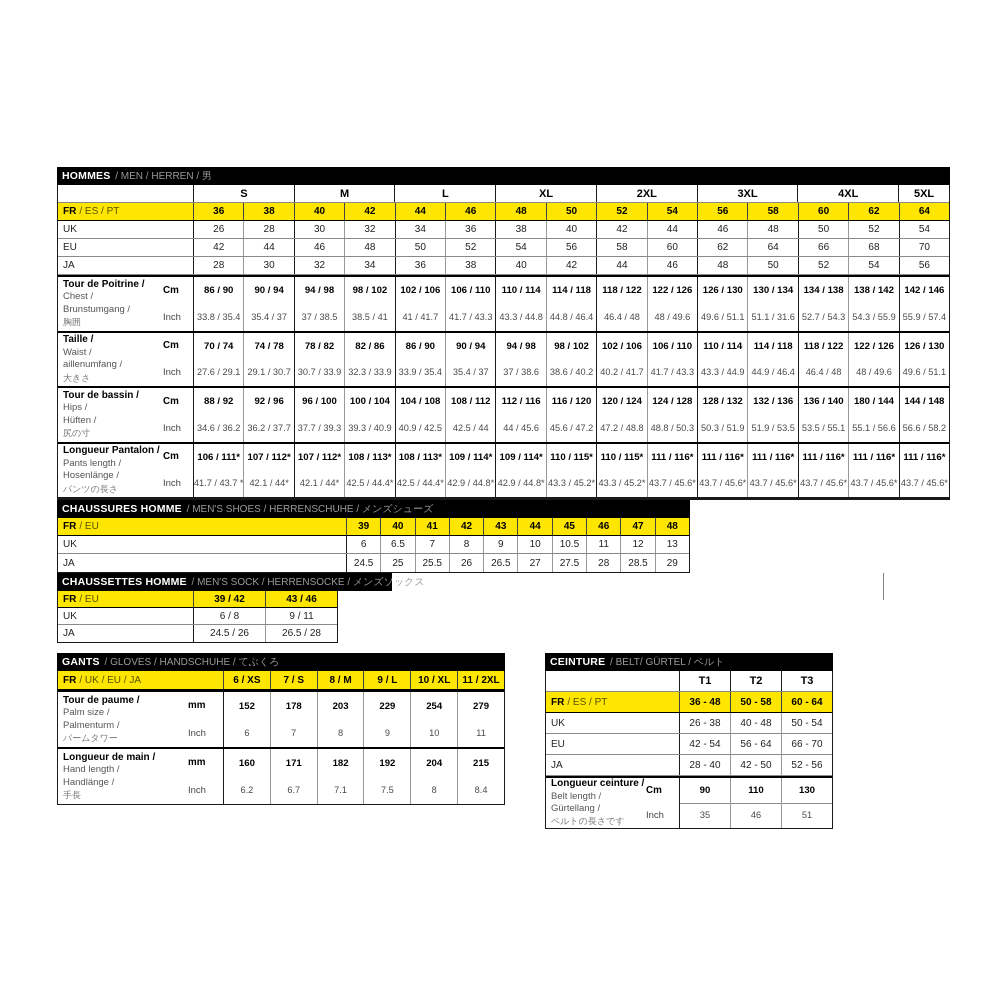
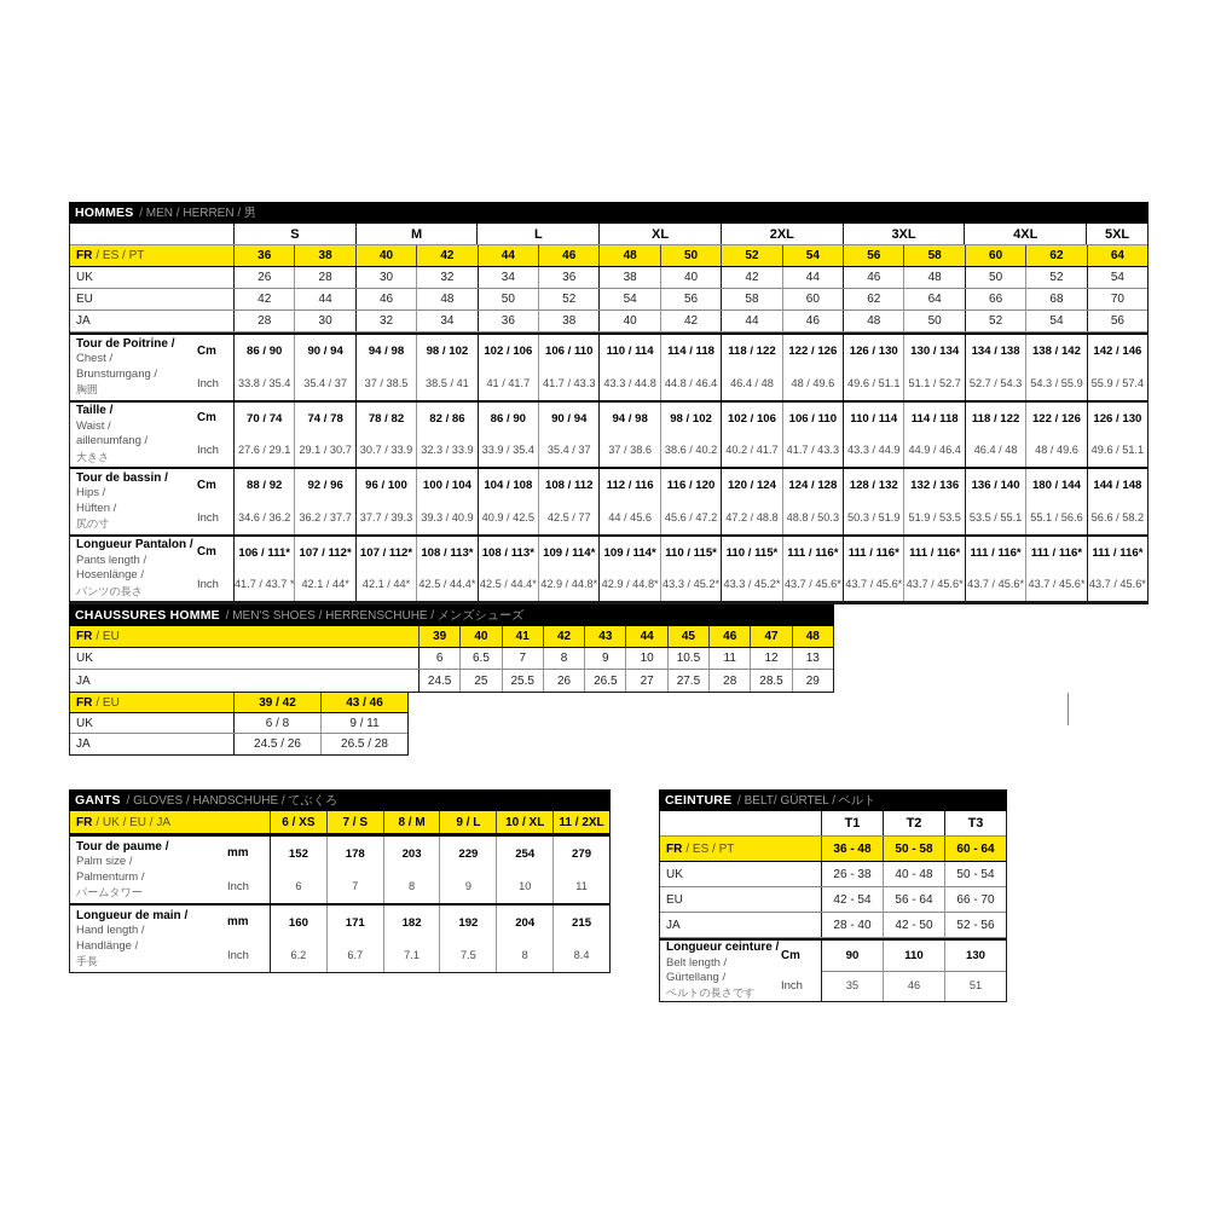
  HOMMES
  / MEN / HERREN / 男
  S
  M
  L
  XL
  2XL
  3XL
  4XL
  5XL
  FR
  / ES / PT
  36
  38
  40
  42
  44
  46
  48
  50
  52
  54
  56
  58
  60
  62
  64
  UK
  26
  28
  30
  32
  34
  36
  38
  40
  42
  44
  46
  48
  50
  52
  54
  EU
  42
  44
  46
  48
  50
  52
  54
  56
  58
  60
  62
  64
  66
  68
  70
  JA
  28
  30
  32
  34
  36
  38
  40
  42
  44
  46
  48
  50
  52
  54
  56
  Tour de Poitrine /
  Chest /
  Brunstumgang /
  胸囲
  Cm
  Inch
  86 / 90
  33.8 / 35.4
  90 / 94
  35.4 / 37
  94 / 98
  37 / 38.5
  98 / 102
  38.5 / 41
  102 / 106
  41 / 41.7
  106 / 110
  41.7 / 43.3
  110 / 114
  43.3 / 44.8
  114 / 118
  44.8 / 46.4
  118 / 122
  46.4 / 48
  122 / 126
  48 / 49.6
  126 / 130
  49.6 / 51.1
  130 / 134
- 51.1 / 31.6
+ 51.1 / 52.7
  134 / 138
  52.7 / 54.3
  138 / 142
  54.3 / 55.9
  142 / 146
  55.9 / 57.4
  Taille /
  Waist /
  aillenumfang /
  大きさ
  Cm
  Inch
  70 / 74
  27.6 / 29.1
  74 / 78
  29.1 / 30.7
  78 / 82
  30.7 / 33.9
  82 / 86
  32.3 / 33.9
  86 / 90
  33.9 / 35.4
  90 / 94
  35.4 / 37
  94 / 98
  37 / 38.6
  98 / 102
  38.6 / 40.2
  102 / 106
  40.2 / 41.7
  106 / 110
  41.7 / 43.3
  110 / 114
  43.3 / 44.9
  114 / 118
  44.9 / 46.4
  118 / 122
  46.4 / 48
  122 / 126
  48 / 49.6
  126 / 130
  49.6 / 51.1
  Tour de bassin /
  Hips /
  Hüften /
  尻の寸
  Cm
  Inch
  88 / 92
  34.6 / 36.2
  92 / 96
  36.2 / 37.7
  96 / 100
  37.7 / 39.3
  100 / 104
  39.3 / 40.9
  104 / 108
  40.9 / 42.5
  108 / 112
- 42.5 / 44
+ 42.5 / 77
  112 / 116
  44 / 45.6
  116 / 120
  45.6 / 47.2
  120 / 124
  47.2 / 48.8
  124 / 128
  48.8 / 50.3
  128 / 132
  50.3 / 51.9
  132 / 136
  51.9 / 53.5
  136 / 140
  53.5 / 55.1
  180 / 144
  55.1 / 56.6
  144 / 148
  56.6 / 58.2
  Longueur Pantalon /
  Pants length /
  Hosenlänge /
  パンツの長さ
  Cm
  Inch
  106 / 111*
  41.7 / 43.7 *
  107 / 112*
  42.1 / 44*
  107 / 112*
  42.1 / 44*
  108 / 113*
  42.5 / 44.4*
  108 / 113*
  42.5 / 44.4*
  109 / 114*
  42.9 / 44.8*
  109 / 114*
  42.9 / 44.8*
  110 / 115*
  43.3 / 45.2*
  110 / 115*
  43.3 / 45.2*
  111 / 116*
  43.7 / 45.6*
  111 / 116*
  43.7 / 45.6*
  111 / 116*
  43.7 / 45.6*
  111 / 116*
  43.7 / 45.6*
  111 / 116*
  43.7 / 45.6*
  111 / 116*
  43.7 / 45.6*
  CHAUSSURES HOMME
  / MEN'S SHOES / HERRENSCHUHE / メンズシューズ
  FR
  / EU
  39
  40
  41
  42
  43
  44
  45
  46
  47
  48
  UK
  6
  6.5
  7
  8
  9
  10
  10.5
  11
  12
  13
  JA
  24.5
  25
  25.5
  26
  26.5
  27
  27.5
  28
  28.5
  29
- CHAUSSETTES HOMME
- / MEN'S SOCK / HERRENSOCKE / メンズソックス
  FR
  / EU
  39 / 42
  43 / 46
  UK
  6 / 8
  9 / 11
  JA
  24.5 / 26
  26.5 / 28
  GANTS
  / GLOVES / HANDSCHUHE / てぶくろ
  FR
  / UK / EU / JA
  6 / XS
  7 / S
  8 / M
  9 / L
  10 / XL
  11 / 2XL
  Tour de paume /
  Palm size /
  Palmenturm /
  パームタワー
  mm
  Inch
  152
  6
  178
  7
  203
  8
  229
  9
  254
  10
  279
  11
  Longueur de main /
  Hand length /
  Handlänge /
  手長
  mm
  Inch
  160
  6.2
  171
  6.7
  182
  7.1
  192
  7.5
  204
  8
  215
  8.4
  CEINTURE
  / BELT/ GÜRTEL / ベルト
  T1
  T2
  T3
  FR
  / ES / PT
  36 - 48
  50 - 58
  60 - 64
  UK
  26 - 38
  40 - 48
  50 - 54
  EU
  42 - 54
  56 - 64
  66 - 70
  JA
  28 - 40
  42 - 50
  52 - 56
  Longueur ceinture /
  Belt length /
  Gürtellang /
  ベルトの長さです
  Cm
  Inch
  90
  35
  110
  46
  130
  51
